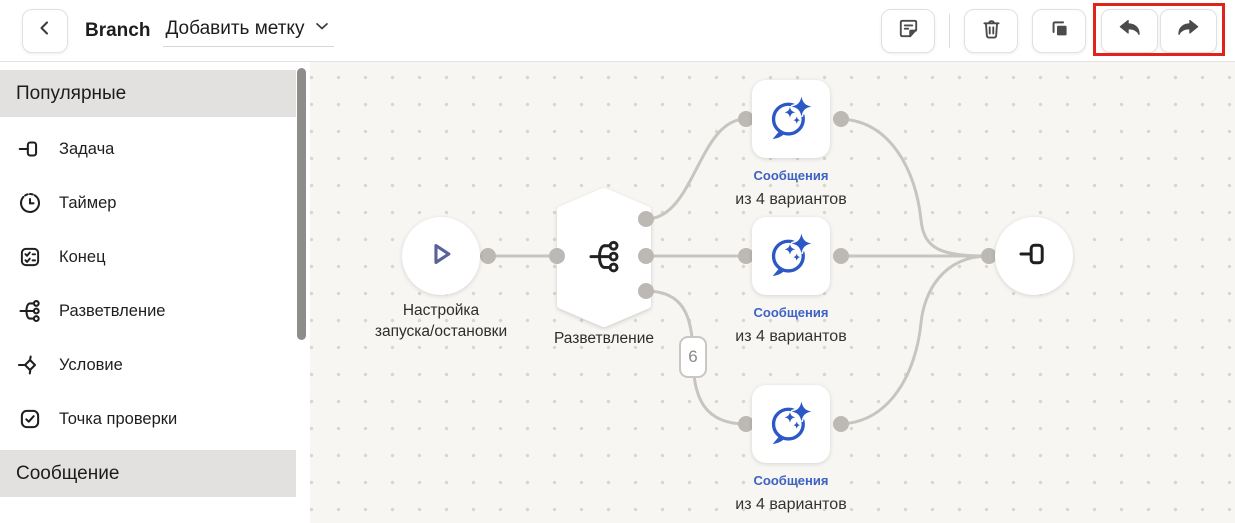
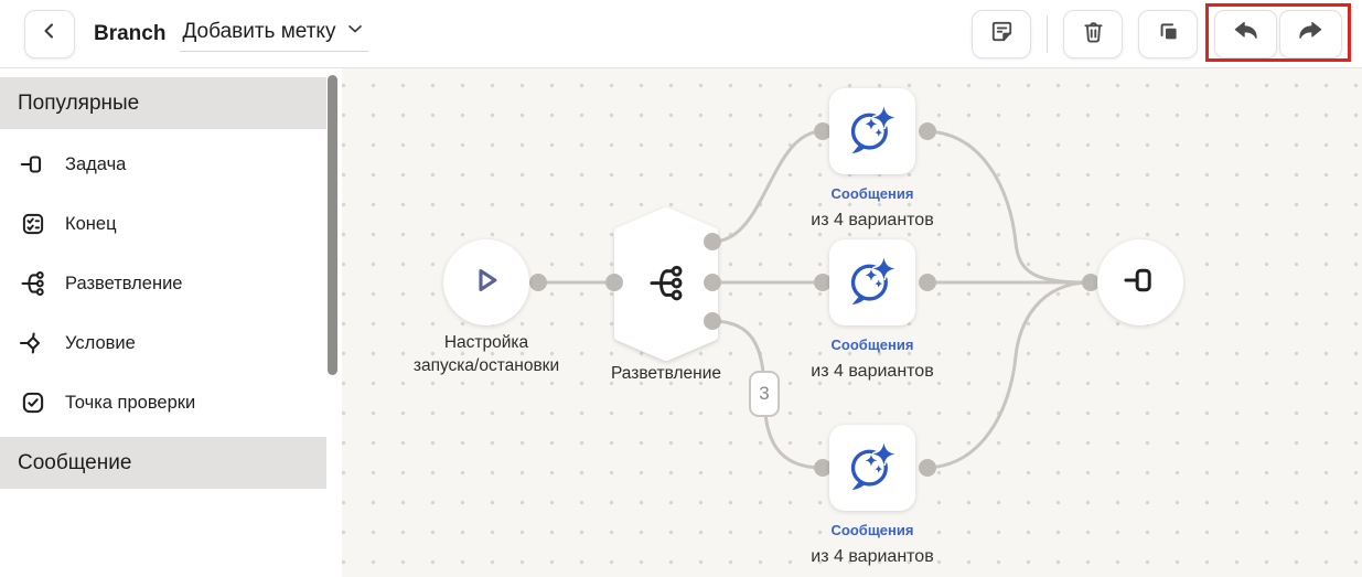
  Branch
  Добавить метку
  Популярные
  Задача
- Таймер
  Конец
  Разветвление
  Условие
  Точка проверки
  Сообщение
  Настройка
  запуска/остановки
  Разветвление
  Сообщения
  из 4 вариантов
  Сообщения
  из 4 вариантов
  Сообщения
  из 4 вариантов
- 6
+ 3
